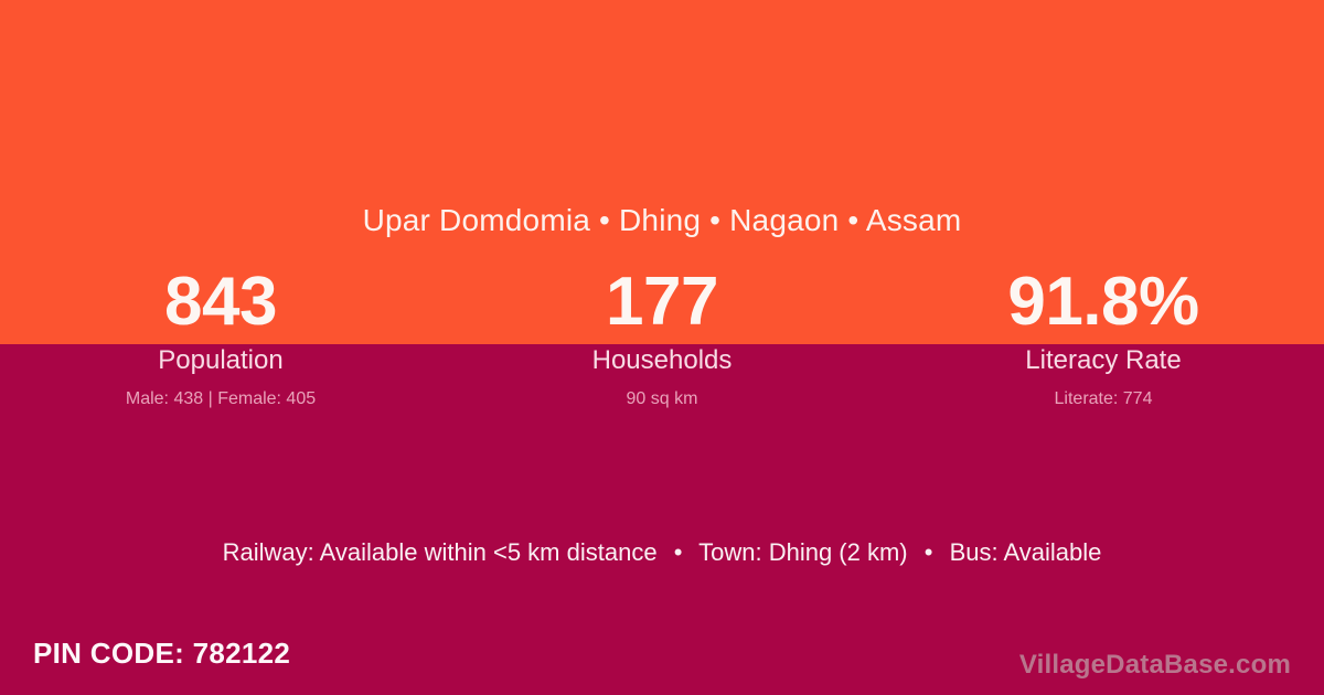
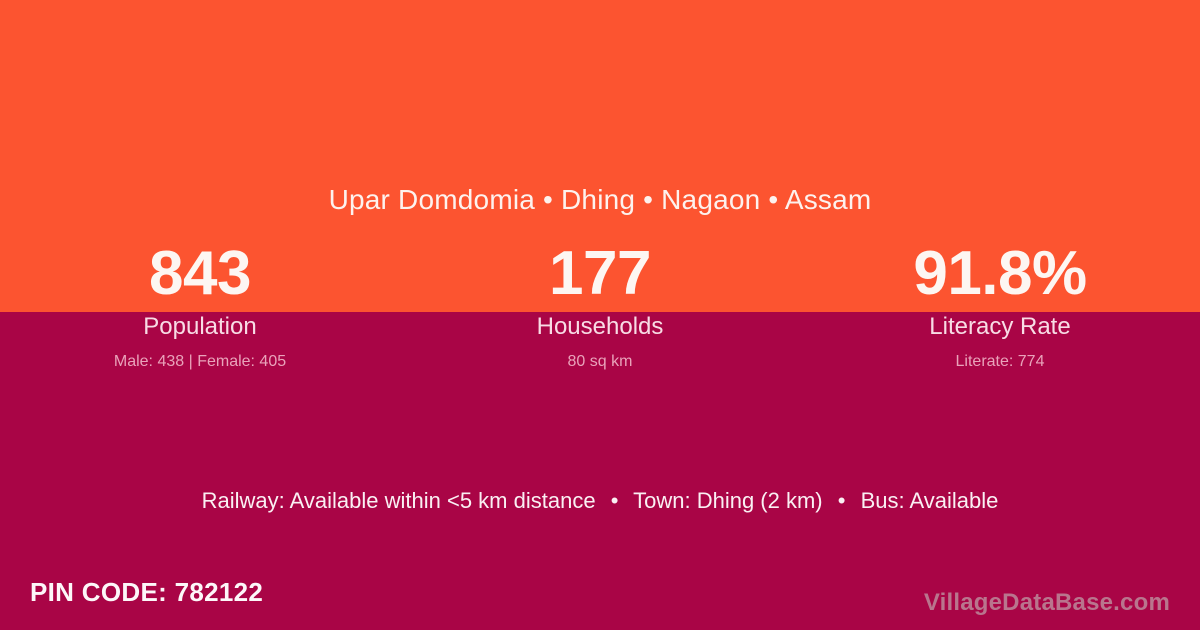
  Upar Domdomia • Dhing • Nagaon • Assam
  843
  Population
  Male: 438 | Female: 405
  177
  Households
- 90 sq km
+ 80 sq km
  91.8%
  Literacy Rate
  Literate: 774
  Railway: Available within <5 km distance • Town: Dhing (2 km) • Bus: Available
  PIN CODE: 782122
  VillageDataBase.com
